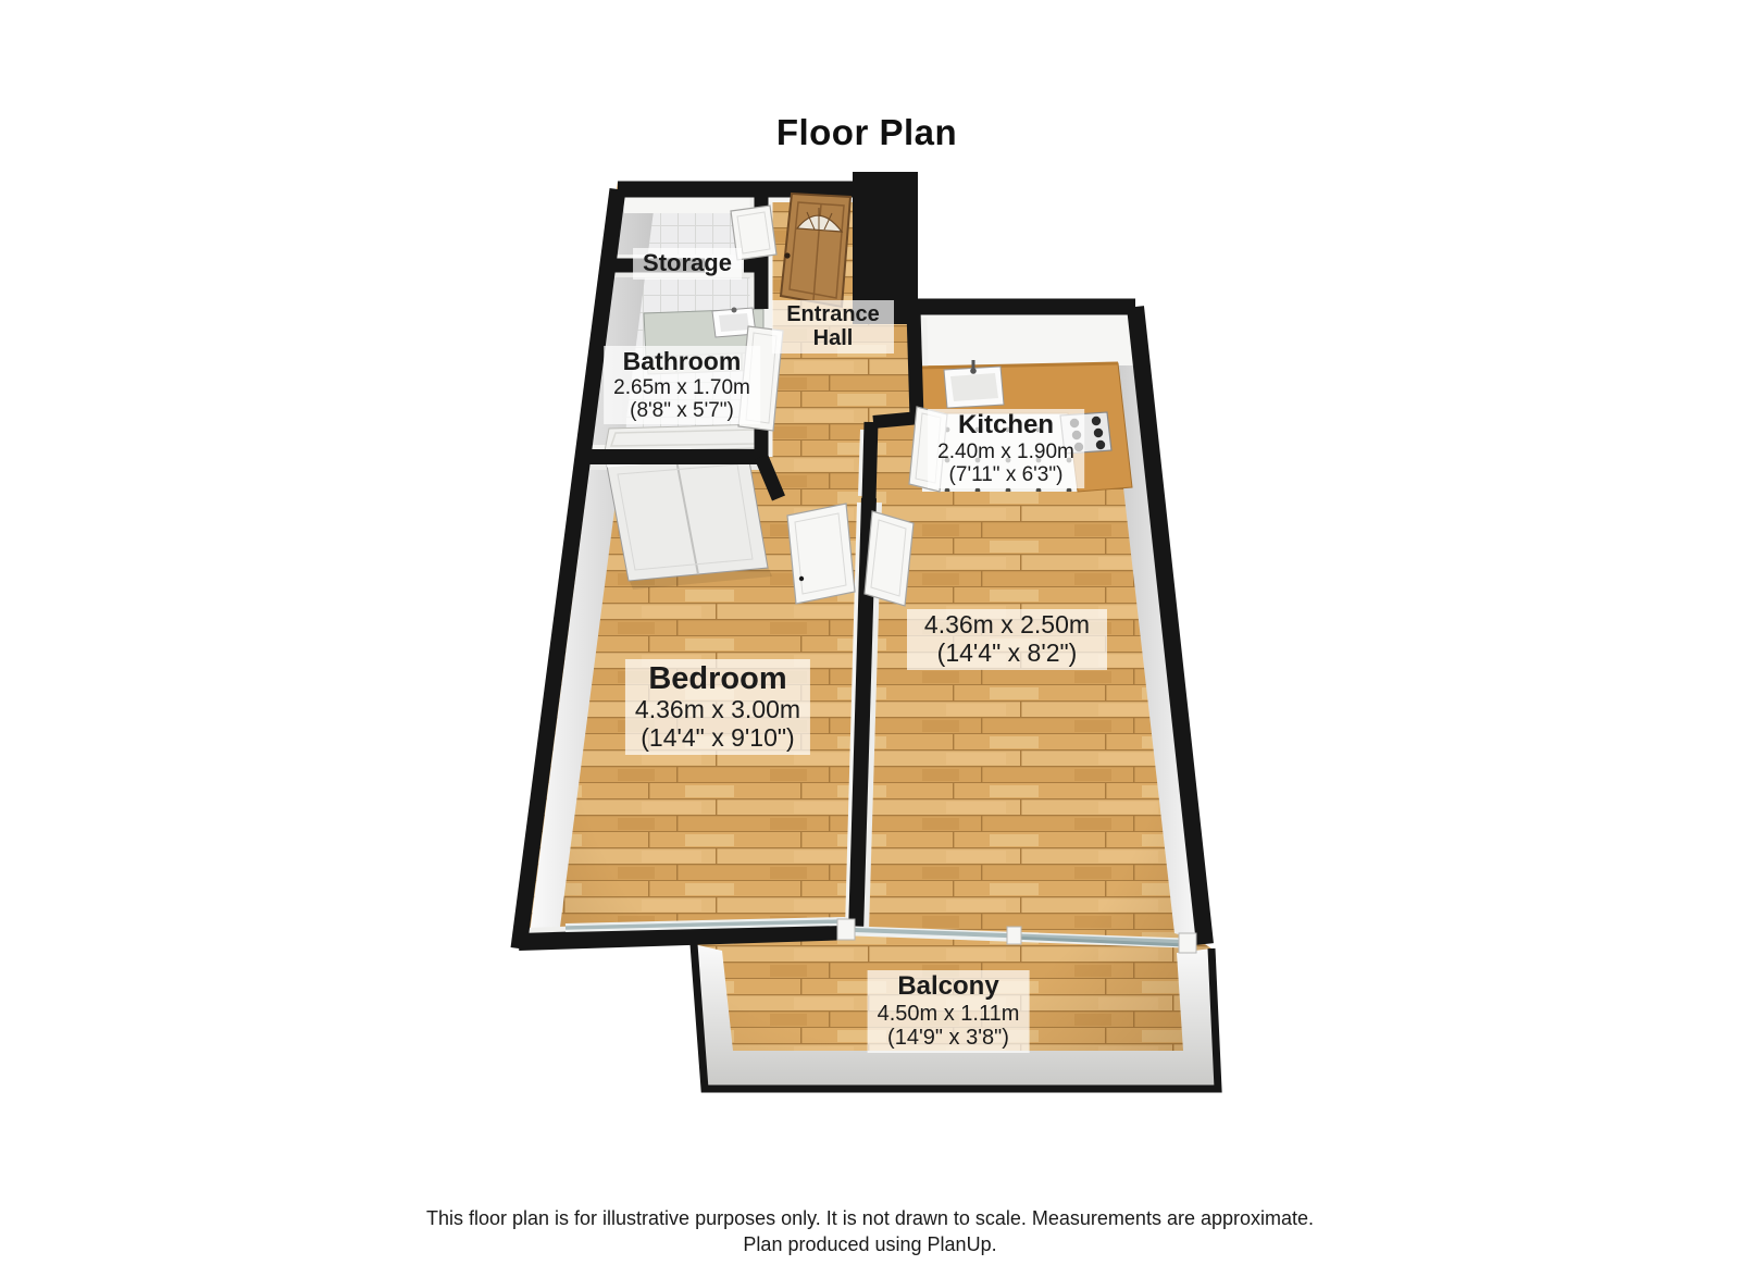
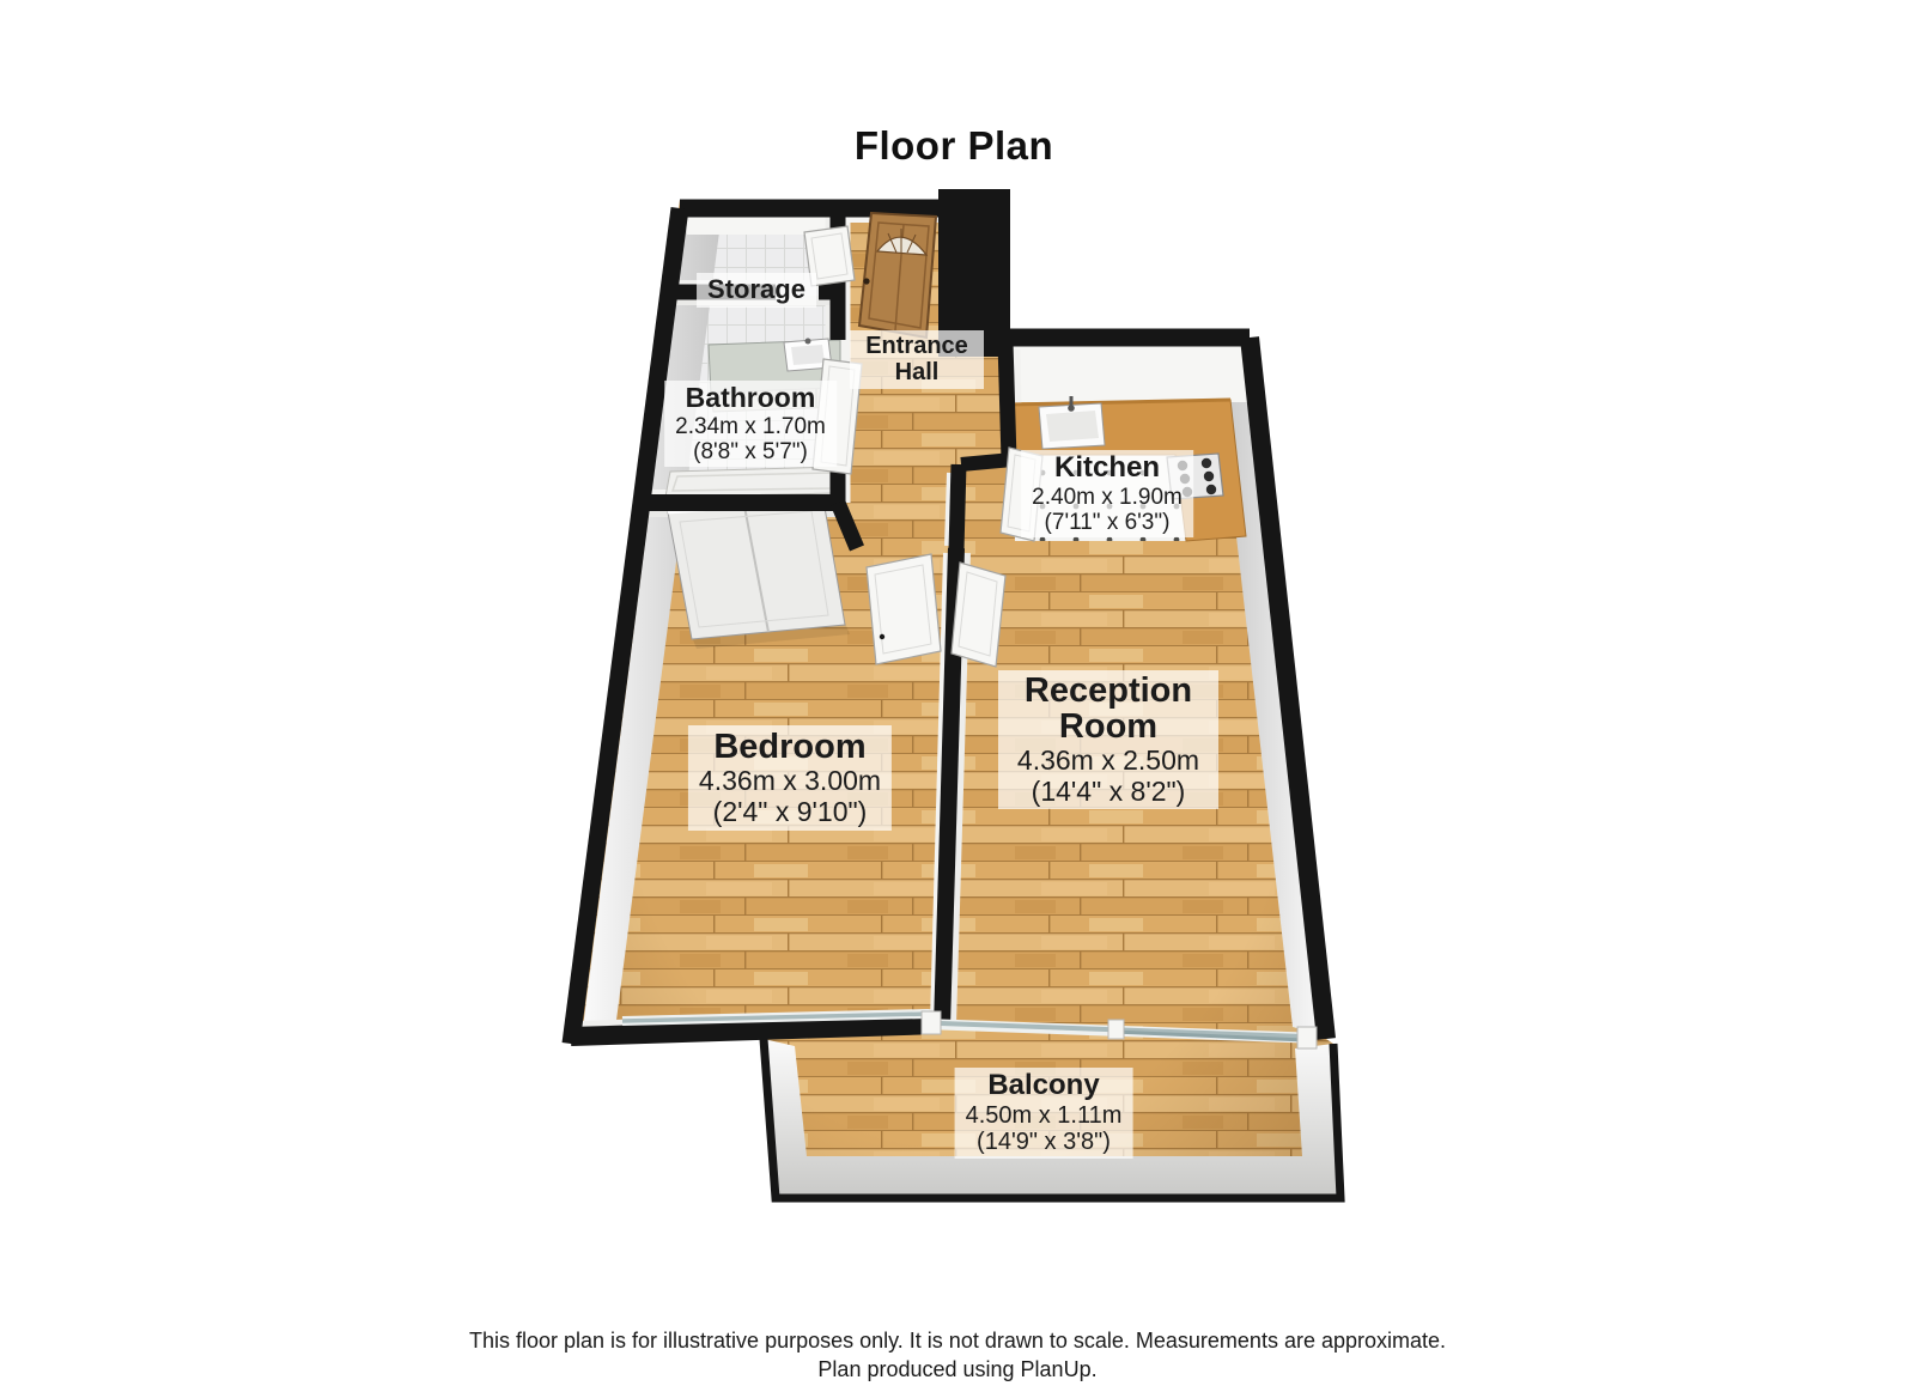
  Floor Plan
  Storage
  Entrance Hall
  Bathroom
- 2.65m x 1.70m
+ 2.34m x 1.70m
  (8'8" x 5'7")
  Kitchen
  2.40m x 1.90m
  (7'11" x 6'3")
  Bedroom
  4.36m x 3.00m
- (14'4" x 9'10")
+ (2'4" x 9'10")
+ Reception Room
  4.36m x 2.50m
  (14'4" x 8'2")
  Balcony
  4.50m x 1.11m
  (14'9" x 3'8")
  This floor plan is for illustrative purposes only. It is not drawn to scale. Measurements are approximate.
  Plan produced using PlanUp.
